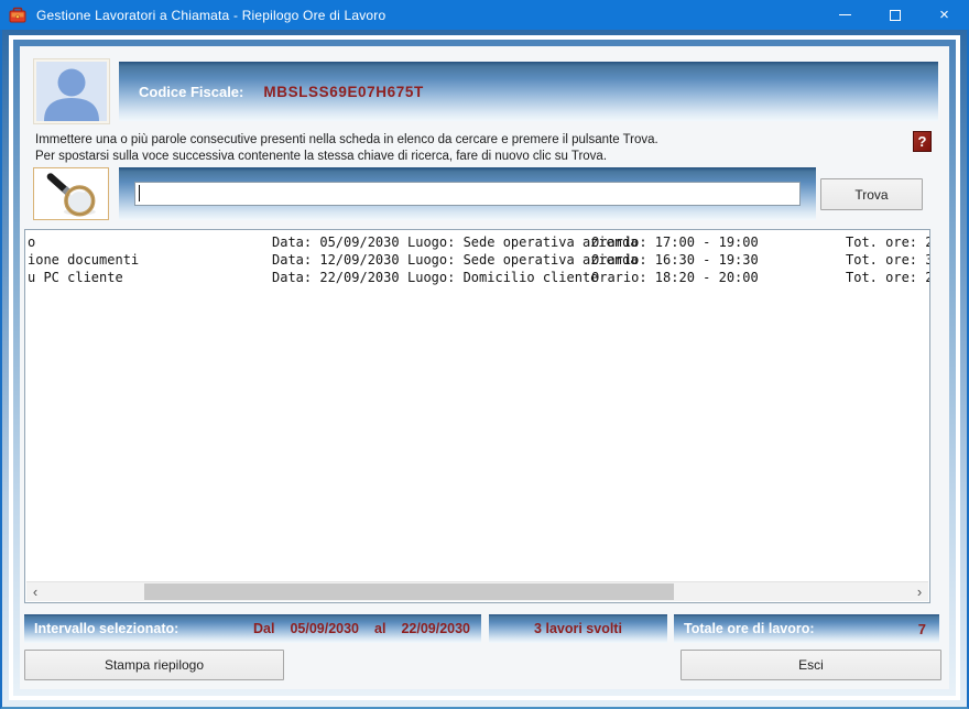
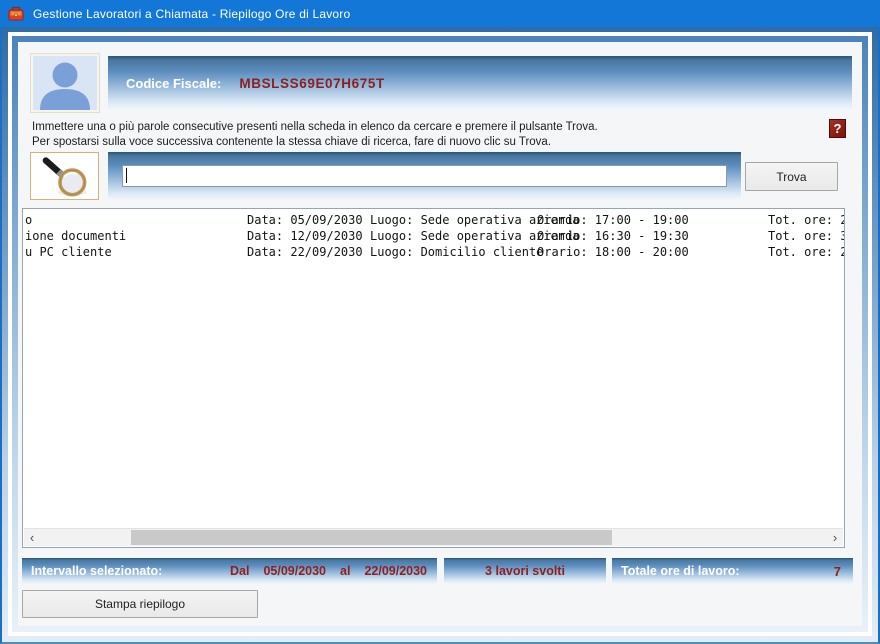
  Gestione Lavoratori a Chiamata - Riepilogo Ore di Lavoro
- ×
  Codice Fiscale:
  MBSLSS69E07H675T
  Immettere una o più parole consecutive presenti nella scheda in elenco da cercare e premere il pulsante Trova.
  Per spostarsi sulla voce successiva contenente la stessa chiave di ricerca, fare di nuovo clic su Trova.
  ?
  Trova
  o
  Data: 05/09/2030
  Luogo: Sede operativa azienda
  Orario: 17:00 - 19:00
  Tot. ore: 2
  ione documenti
  Data: 12/09/2030
  Luogo: Sede operativa azienda
  Orario: 16:30 - 19:30
  Tot. ore: 3
  u PC cliente
  Data: 22/09/2030
  Luogo: Domicilio cliente
- Orario: 18:20 - 20:00
+ Orario: 18:00 - 20:00
  Tot. ore: 2
  ‹
  ›
  Intervallo selezionato:
  Dal
  05/09/2030
  al
  22/09/2030
  3 lavori svolti
  Totale ore di lavoro:
  7
  Stampa riepilogo
- Esci
